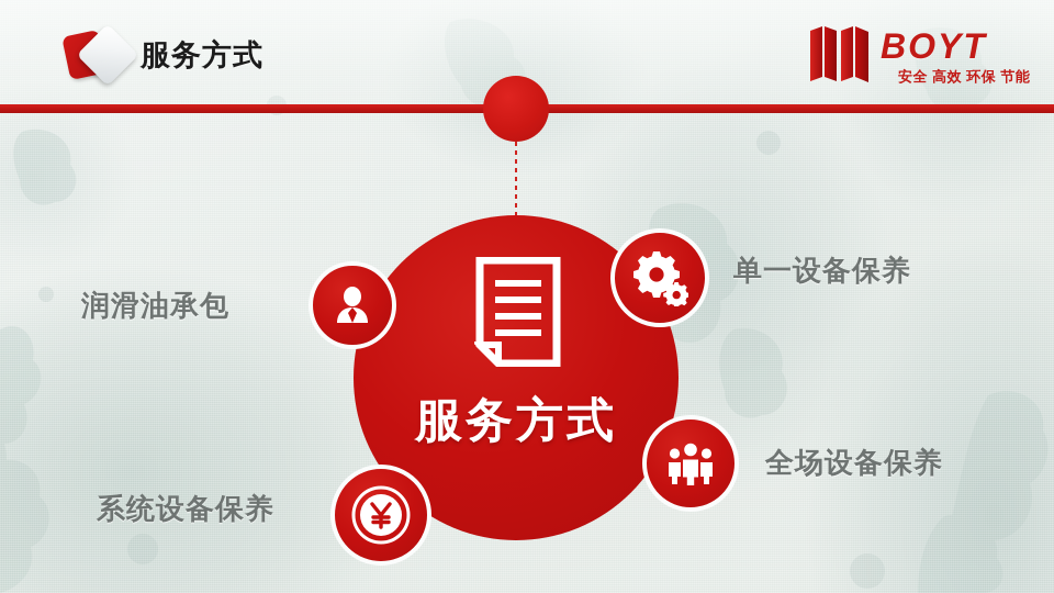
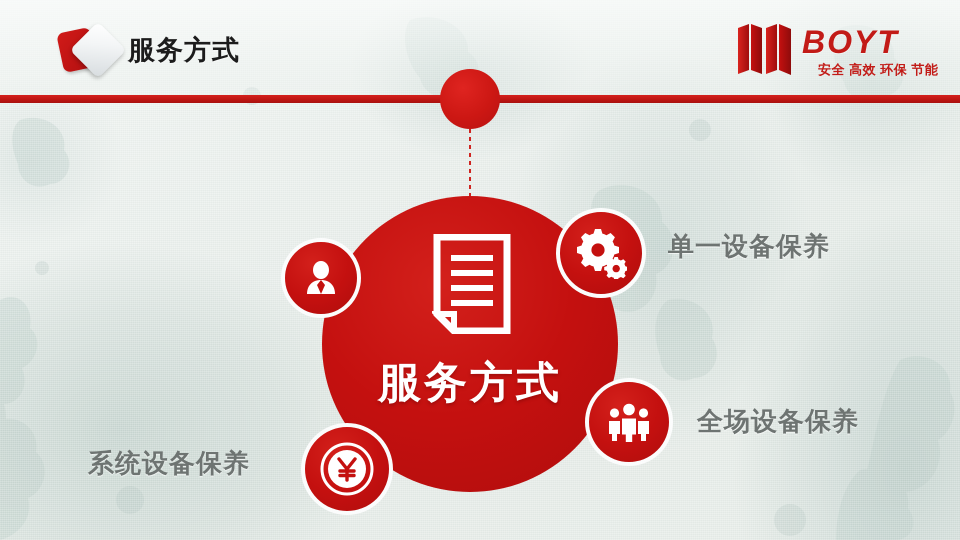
  服务方式
  BOYT
  安全 高效 环保 节能
  服务方式
- 润滑油承包
  单一设备保养
  系统设备保养
  全场设备保养
